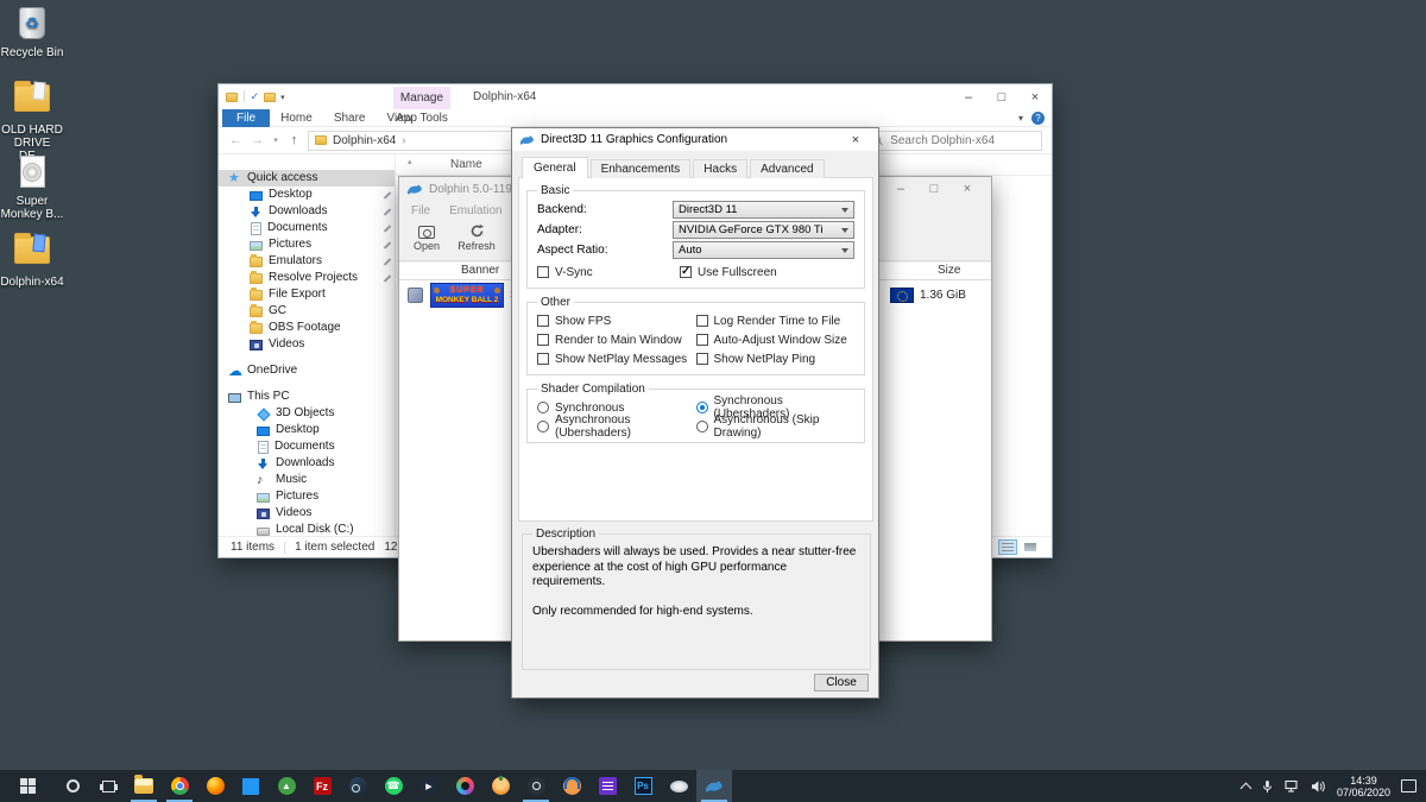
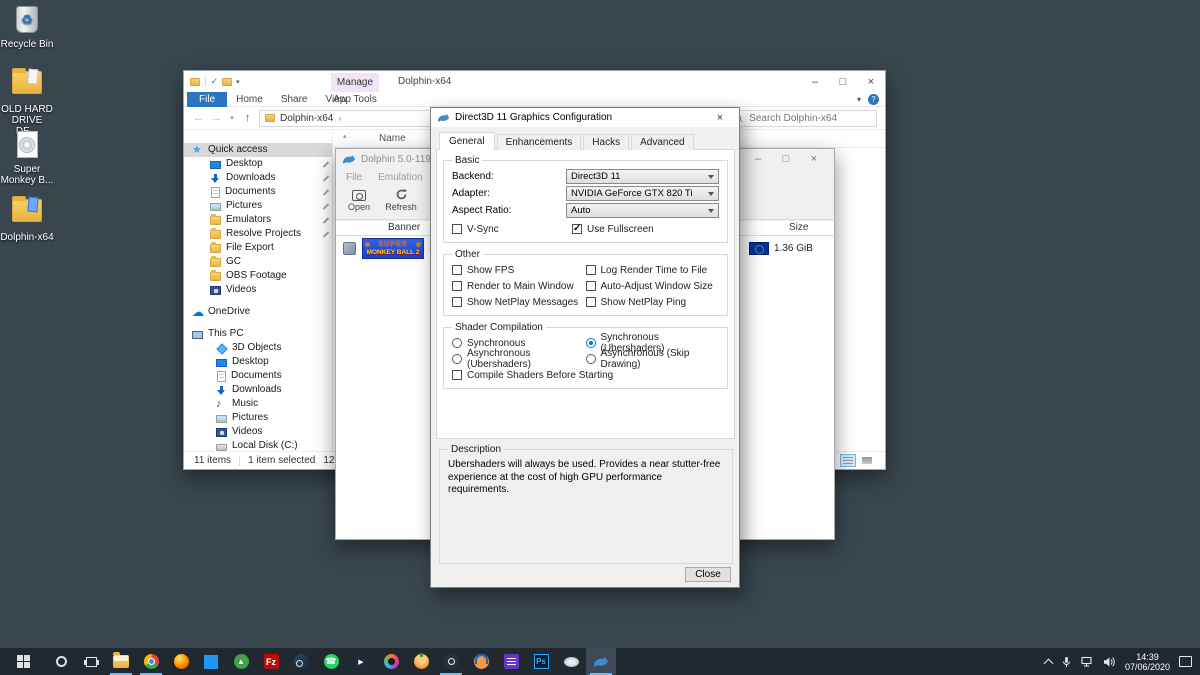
  ♻
  Recycle Bin
  OLD HARD DRIVE
  Super Monkey B...
  Dolphin-x64
  |
  ✓
  Manage
  Dolphin-x64
  –
  □
  ×
  File
  Home
  Share
  View
  App Tools
  ▾
  ?
  ←
  →
  ↑
  Dolphin-x64
  ›
  Search Dolphin-x64
  ★
  Quick access
  Desktop
  Downloads
  Documents
  Pictures
  Emulators
  Resolve Projects
  File Export
  GC
  OBS Footage
  Videos
  ☁
  OneDrive
  This PC
  3D Objects
  Desktop
  Documents
  Downloads
  ♪
  Music
  Pictures
  Videos
  Local Disk (C:)
  Name
  11 items
  1 item selected
  Dolphin 5.0-119
  –
  □
  ×
  File
  Emulation
  Open
  Refresh
  Banner
  Size
  1.36 GiB
  Direct3D 11 Graphics Configuration
  ×
  General
  Enhancements
  Hacks
  Advanced
  Basic
  Backend:
  Direct3D 11
  Adapter:
- NVIDIA GeForce GTX 980 Ti
+ NVIDIA GeForce GTX 820 Ti
  Aspect Ratio:
  Auto
  V-Sync
  Use Fullscreen
  Other
  Show FPS
  Log Render Time to File
  Render to Main Window
  Auto-Adjust Window Size
  Show NetPlay Messages
  Show NetPlay Ping
  Shader Compilation
  Synchronous
  Synchronous (Ubershaders)
  Asynchronous (Ubershaders)
  Asynchronous (Skip Drawing)
+ Compile Shaders Before Starting
  Description
  Ubershaders will always be used. Provides a near stutter-free experience at the cost of high GPU performance requirements.
- Only recommended for high-end systems.
  Close
  ▲
  Fz
  ☎
  Ps
  14:39
  07/06/2020
